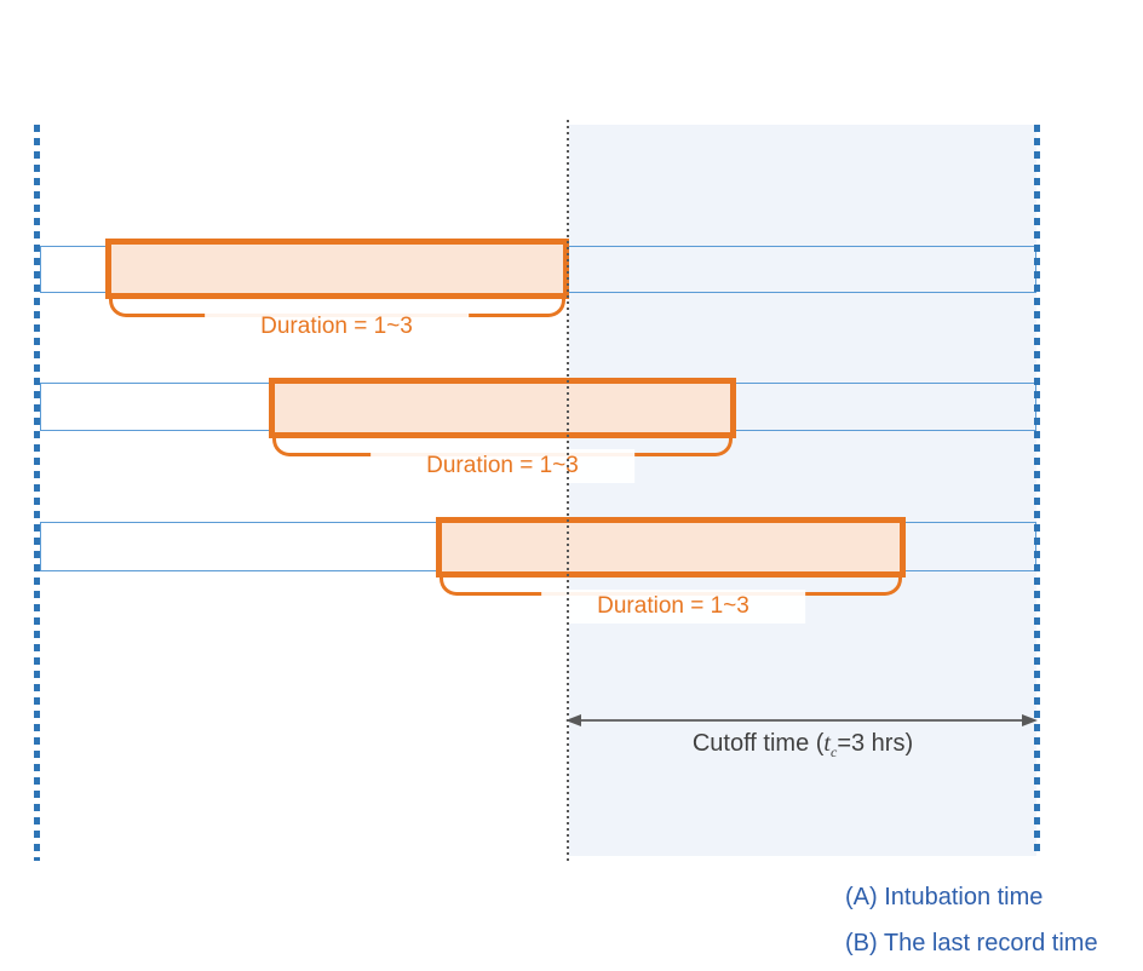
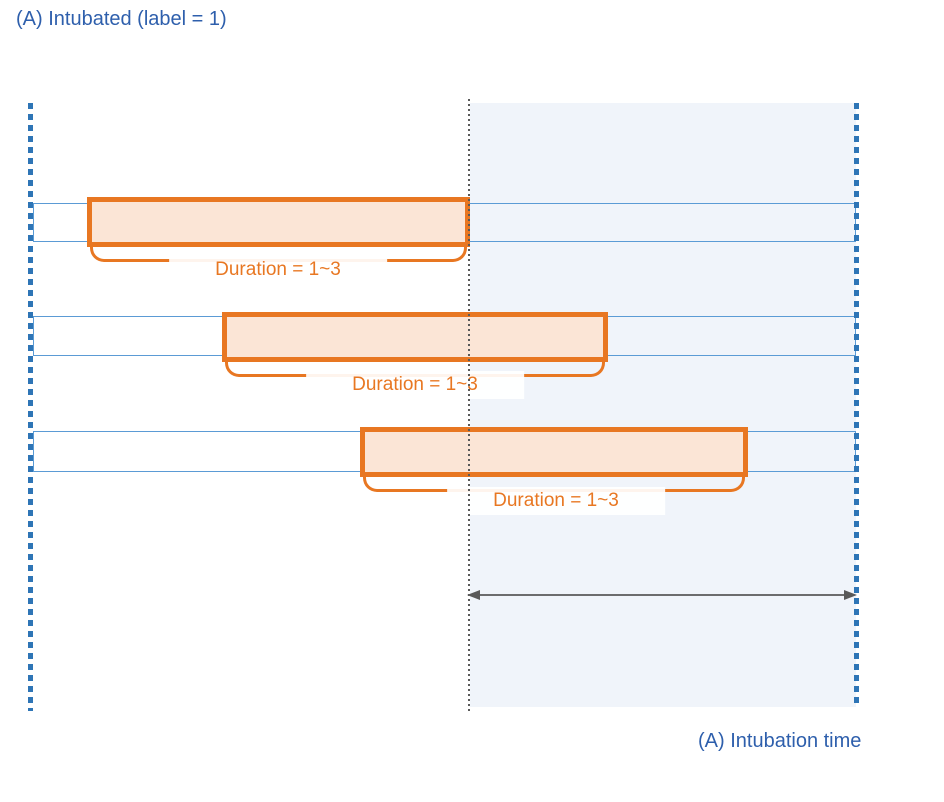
+ (A) Intubated (label = 1)
  Duration = 1~3
  Duration = 1~3
  Duration = 1~3
- Cutoff time (tc=3 hrs)
  (A) Intubation time
- (B) The last record time
